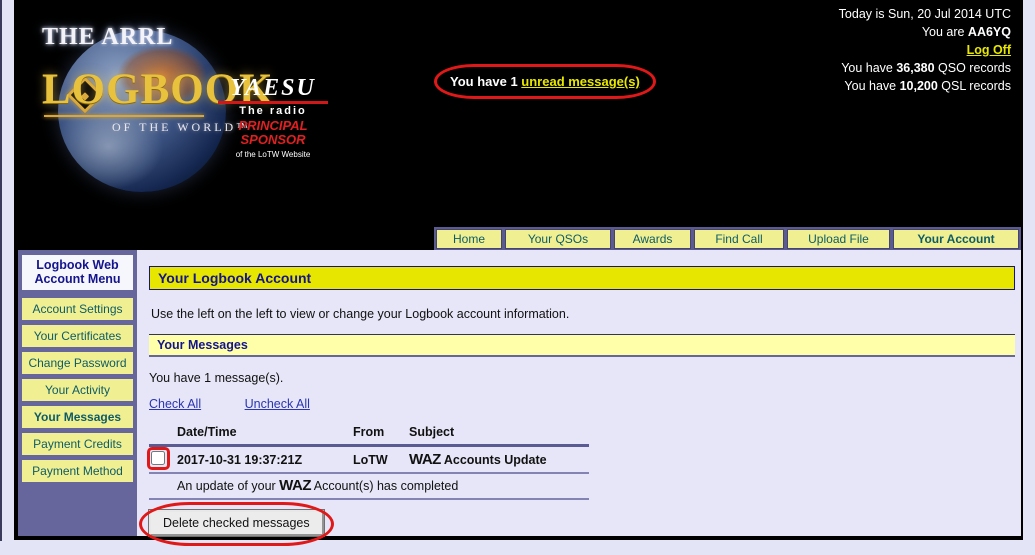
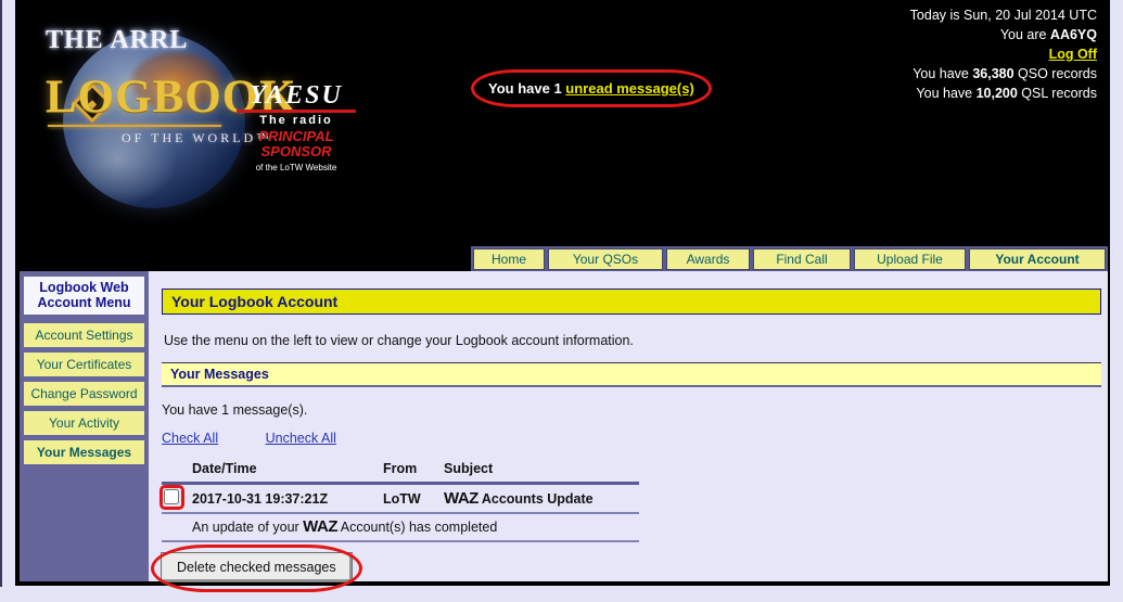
  THE ARRL
  LOGBOO
  OF THE WORLD
  YAESU
  The radio
  PRINCIPAL
  SPONSOR
  of the LoTW Website
  Today is Sun, 20 Jul 2014 UTC
  You are AA6YQ
  Log Off
  You have 36,380 QSO records
  You have 10,200 QSL records
  You have 1 unread message(s)
  Home
  Your QSOs
  Awards
  Find Call
  Upload File
  Your Account
  Logbook Web
  Account Menu
  Account Settings
  Your Certificates
  Change Password
  Your Activity
  Your Messages
- Payment Credits
- Payment Method
  Your Logbook Account
- Use the left on the left to view or change your Logbook account information.
+ Use the menu on the left to view or change your Logbook account information.
  Your Messages
  You have 1 message(s).
  Check All Uncheck All
  Date/Time
  From
  Subject
  2017-10-31 19:37:21Z
  LoTW
  WAZ Accounts Update
  An update of your WAZ Account(s) has completed
  Delete checked messages
